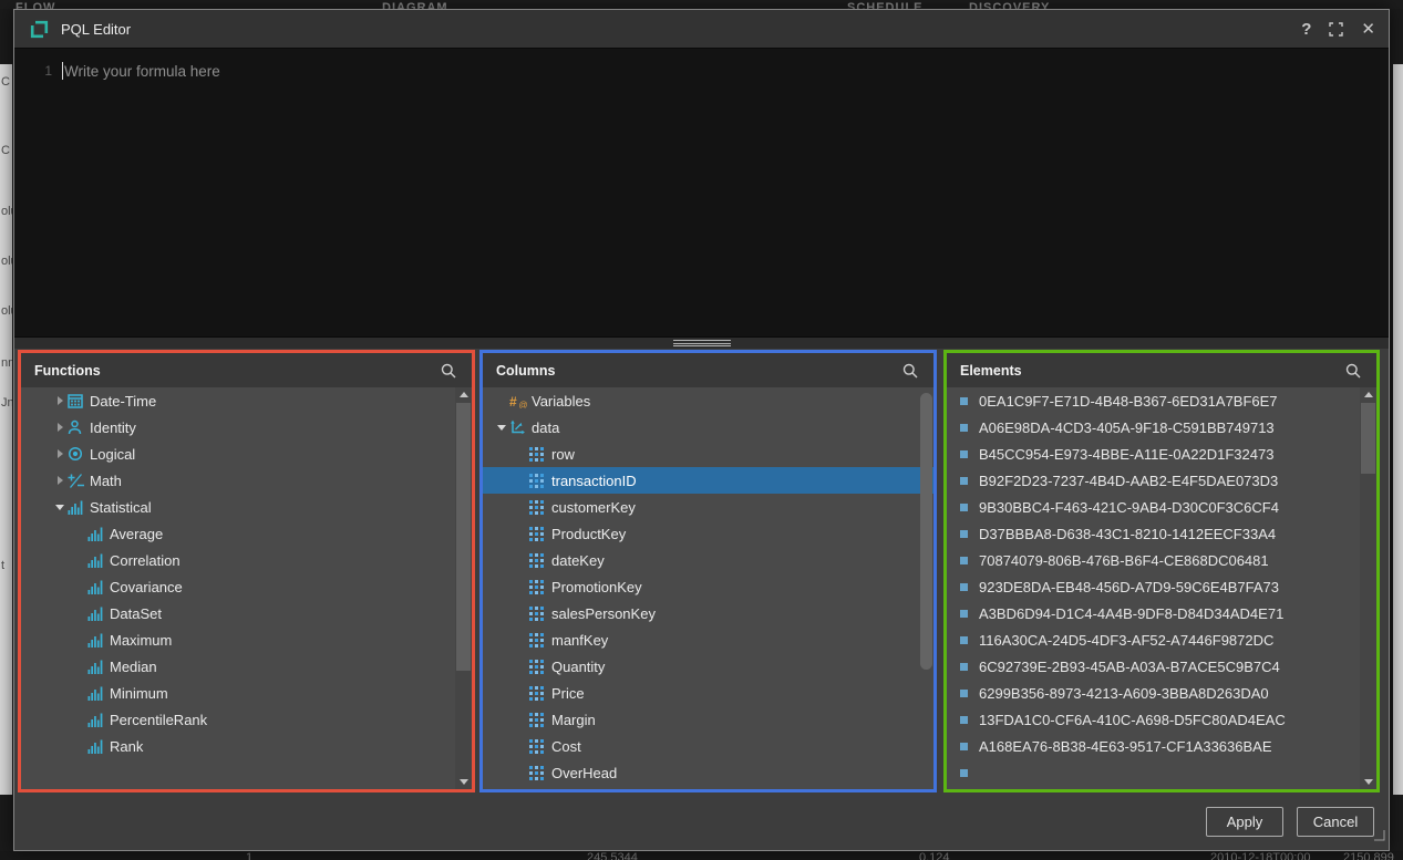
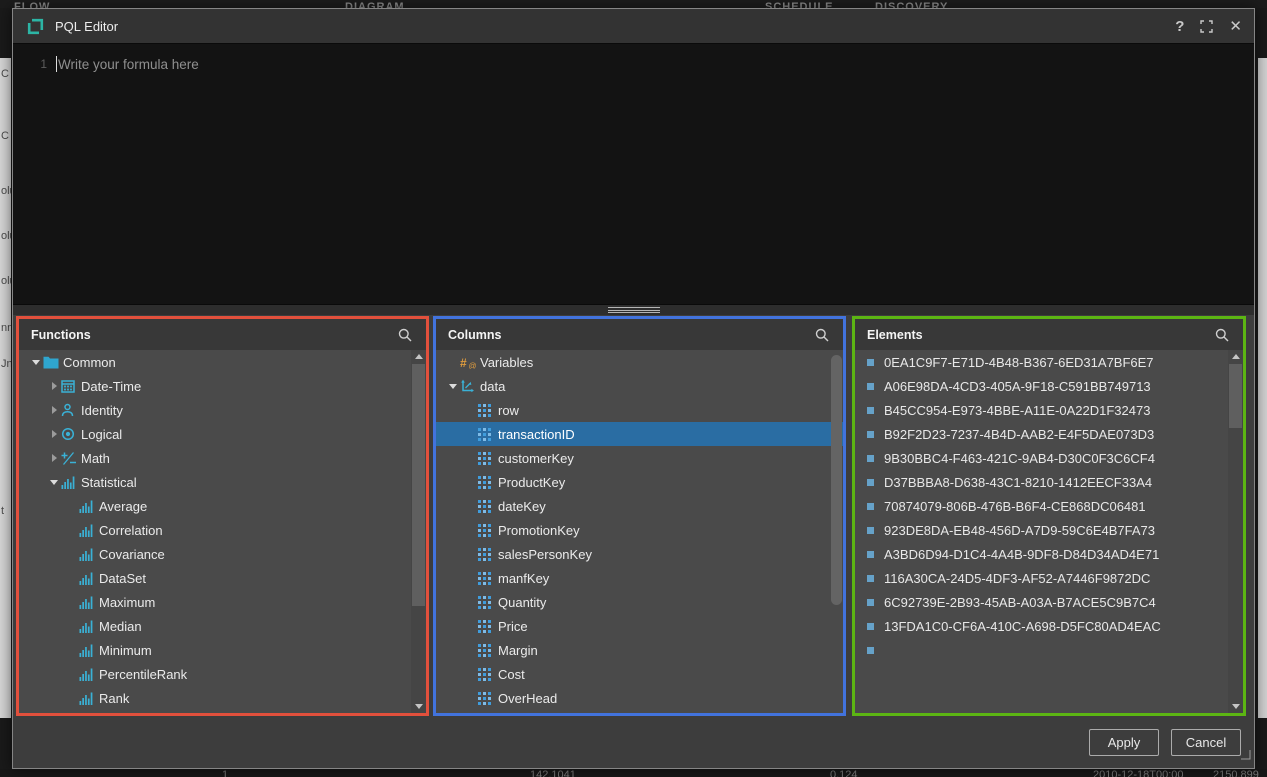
  FLOW
  DIAGRAM
  SCHEDULE
  DISCOVERY
  C
  C
  nn
  Jn
  t
  1
- 245.5344
+ 142.1041
  0.124
  2010-12-18T00:00
  2150.899
  PQL Editor
  ?
  ✕
  1
  Write your formula here
  Functions
+ Common
  Date-Time
  Identity
  Logical
  Math
  Statistical
  Average
  Correlation
  Covariance
  DataSet
  Maximum
  Median
  Minimum
  PercentileRank
  Rank
  Columns
  #
  @
  Variables
  data
  row
  transactionID
  customerKey
  ProductKey
  dateKey
  PromotionKey
  salesPersonKey
  manfKey
  Quantity
  Price
  Margin
  Cost
  OverHead
  Elements
  0EA1C9F7-E71D-4B48-B367-6ED31A7BF6E7
  A06E98DA-4CD3-405A-9F18-C591BB749713
  B45CC954-E973-4BBE-A11E-0A22D1F32473
  B92F2D23-7237-4B4D-AAB2-E4F5DAE073D3
  9B30BBC4-F463-421C-9AB4-D30C0F3C6CF4
  D37BBBA8-D638-43C1-8210-1412EECF33A4
  70874079-806B-476B-B6F4-CE868DC06481
  923DE8DA-EB48-456D-A7D9-59C6E4B7FA73
  A3BD6D94-D1C4-4A4B-9DF8-D84D34AD4E71
  116A30CA-24D5-4DF3-AF52-A7446F9872DC
  6C92739E-2B93-45AB-A03A-B7ACE5C9B7C4
- 6299B356-8973-4213-A609-3BBA8D263DA0
  13FDA1C0-CF6A-410C-A698-D5FC80AD4EAC
- A168EA76-8B38-4E63-9517-CF1A33636BAE
  Apply
  Cancel
